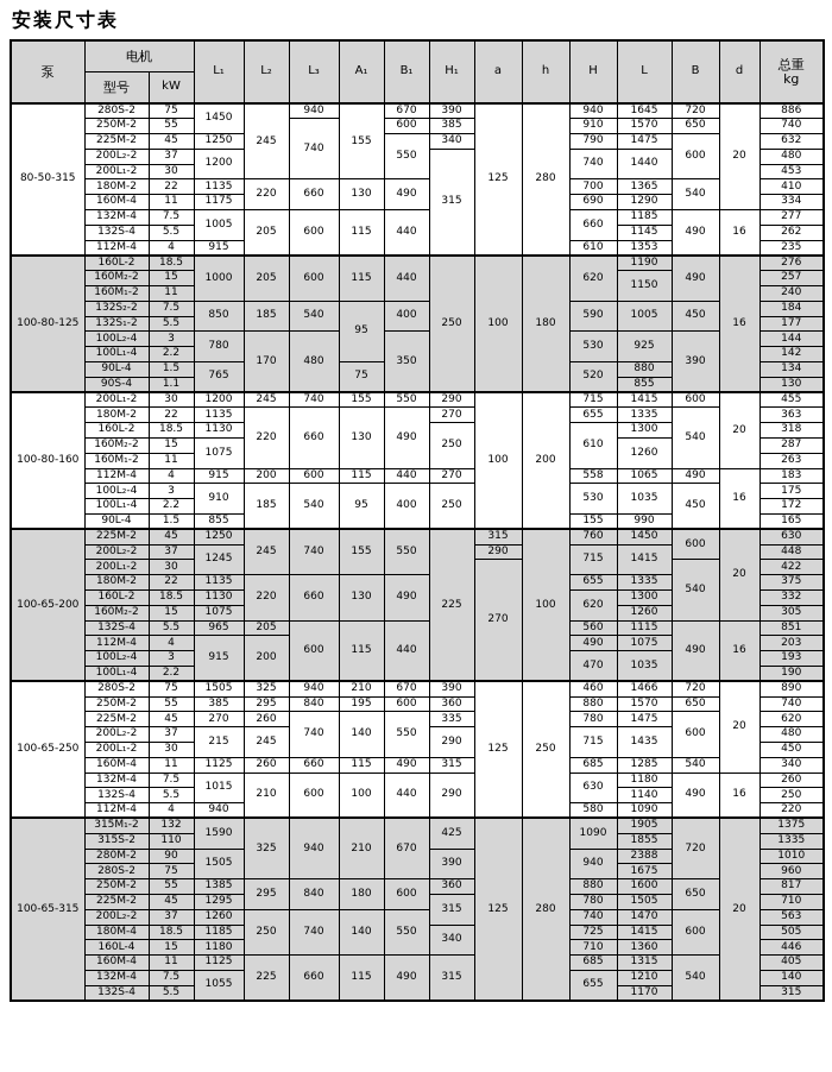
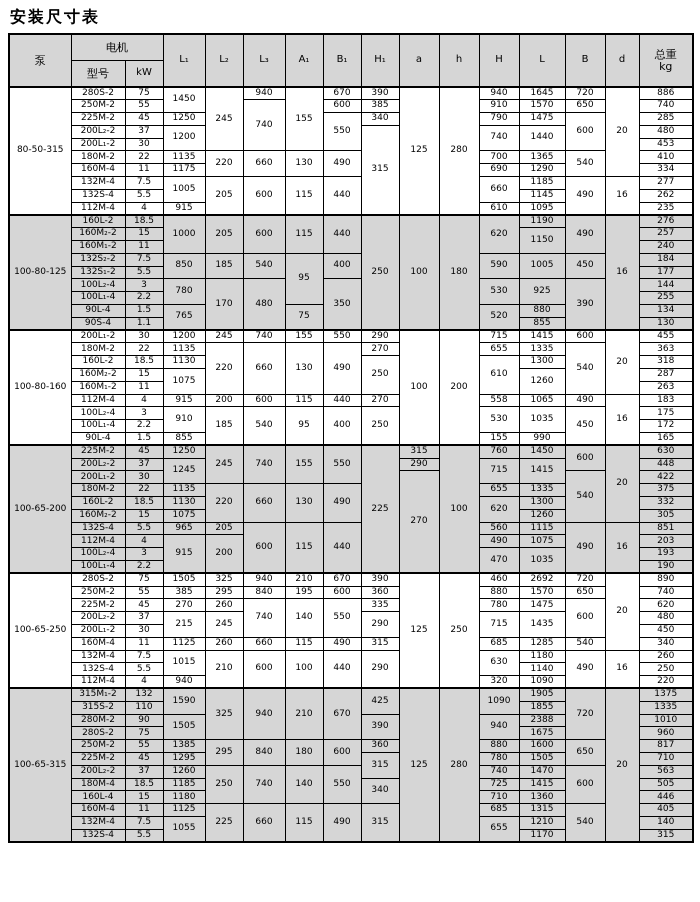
  安装尺寸表
  泵	电机	L₁	L₂	L₃	A₁	B₁	H₁	a	h	H	L	B	d	总重 kg
  型号	kW
  80-50-315	280S-2	75	1450	245	940	155	670	390	125	280	940	1645	720	20	886
  250M-2	55	740	600	385	910	1570	650	740
- 225M-2	45	1250	550	340	790	1475	600	632
+ 225M-2	45	1250	550	340	790	1475	600	285
  200L₂-2	37	1200	315	740	1440	480
  200L₁-2	30	453
  180M-2	22	1135	220	660	130	490	700	1365	540	410
  160M-4	11	1175	690	1290	334
  132M-4	7.5	1005	205	600	115	440	660	1185	490	16	277
  132S-4	5.5	1145	262
- 112M-4	4	915	610	1353	235
+ 112M-4	4	915	610	1095	235
  100-80-125	160L-2	18.5	1000	205	600	115	440	250	100	180	620	1190	490	16	276
  160M₂-2	15	1150	257
  160M₁-2	11	240
  132S₂-2	7.5	850	185	540	95	400	590	1005	450	184
  132S₁-2	5.5	177
  100L₂-4	3	780	170	480	350	530	925	390	144
- 100L₁-4	2.2	142
+ 100L₁-4	2.2	255
  90L-4	1.5	765	75	520	880	134
  90S-4	1.1	855	130
  100-80-160	200L₁-2	30	1200	245	740	155	550	290	100	200	715	1415	600	20	455
  180M-2	22	1135	220	660	130	490	270	655	1335	540	363
  160L-2	18.5	1130	250	610	1300	318
  160M₂-2	15	1075	1260	287
  160M₁-2	11	263
  112M-4	4	915	200	600	115	440	270	558	1065	490	16	183
  100L₂-4	3	910	185	540	95	400	250	530	1035	450	175
  100L₁-4	2.2	172
  90L-4	1.5	855	155	990	165
  100-65-200	225M-2	45	1250	245	740	155	550	225	315	100	760	1450	600	20	630
  200L₂-2	37	1245	290	715	1415	448
  200L₁-2	30	270	540	422
  180M-2	22	1135	220	660	130	490	655	1335	375
  160L-2	18.5	1130	620	1300	332
  160M₂-2	15	1075	1260	305
  132S-4	5.5	965	205	600	115	440	560	1115	490	16	851
  112M-4	4	915	200	490	1075	203
  100L₂-4	3	470	1035	193
  100L₁-4	2.2	190
- 100-65-250	280S-2	75	1505	325	940	210	670	390	125	250	460	1466	720	20	890
+ 100-65-250	280S-2	75	1505	325	940	210	670	390	125	250	460	2692	720	20	890
  250M-2	55	385	295	840	195	600	360	880	1570	650	740
  225M-2	45	270	260	740	140	550	335	780	1475	600	620
  200L₂-2	37	215	245	290	715	1435	480
  200L₁-2	30	450
  160M-4	11	1125	260	660	115	490	315	685	1285	540	340
  132M-4	7.5	1015	210	600	100	440	290	630	1180	490	16	260
  132S-4	5.5	1140	250
- 112M-4	4	940	580	1090	220
+ 112M-4	4	940	320	1090	220
  100-65-315	315M₁-2	132	1590	325	940	210	670	425	125	280	1090	1905	720	20	1375
  315S-2	110	1855	1335
  280M-2	90	1505	390	940	2388	1010
  280S-2	75	1675	960
  250M-2	55	1385	295	840	180	600	360	880	1600	650	817
  225M-2	45	1295	315	780	1505	710
  200L₂-2	37	1260	250	740	140	550	740	1470	600	563
  180M-4	18.5	1185	340	725	1415	505
  160L-4	15	1180	710	1360	446
  160M-4	11	1125	225	660	115	490	315	685	1315	540	405
  132M-4	7.5	1055	655	1210	140
  132S-4	5.5	1170	315
